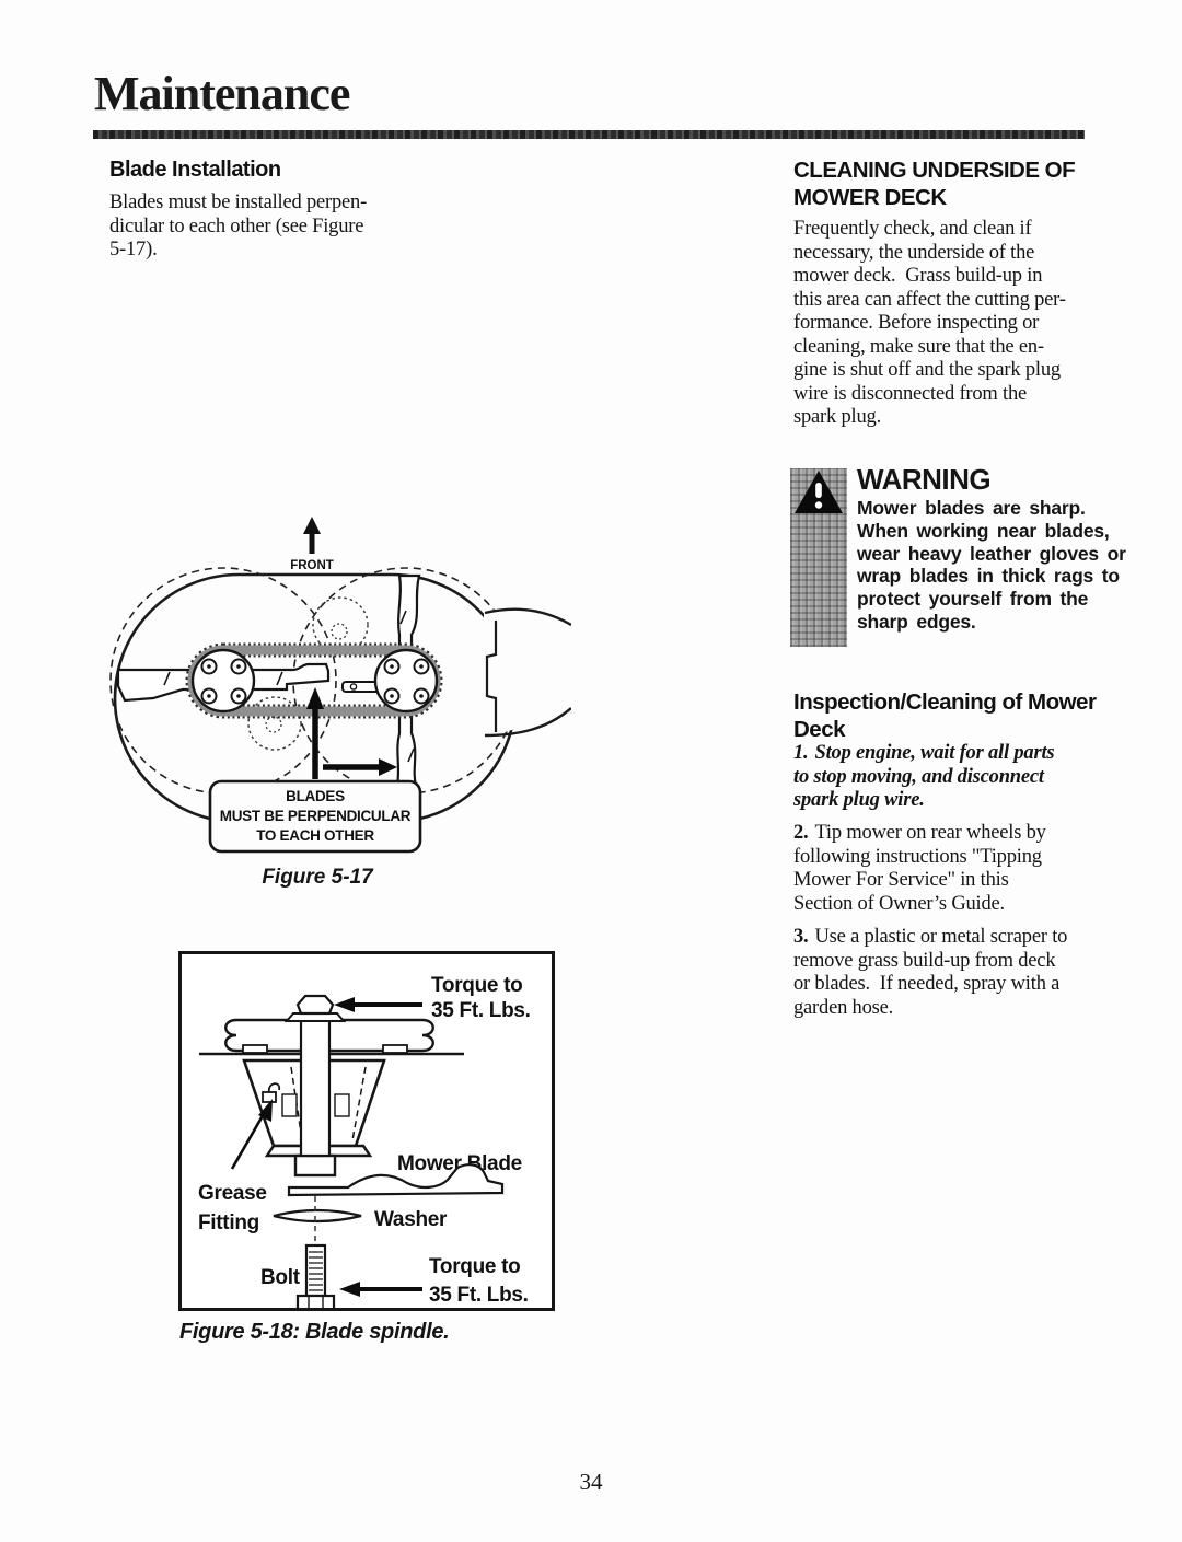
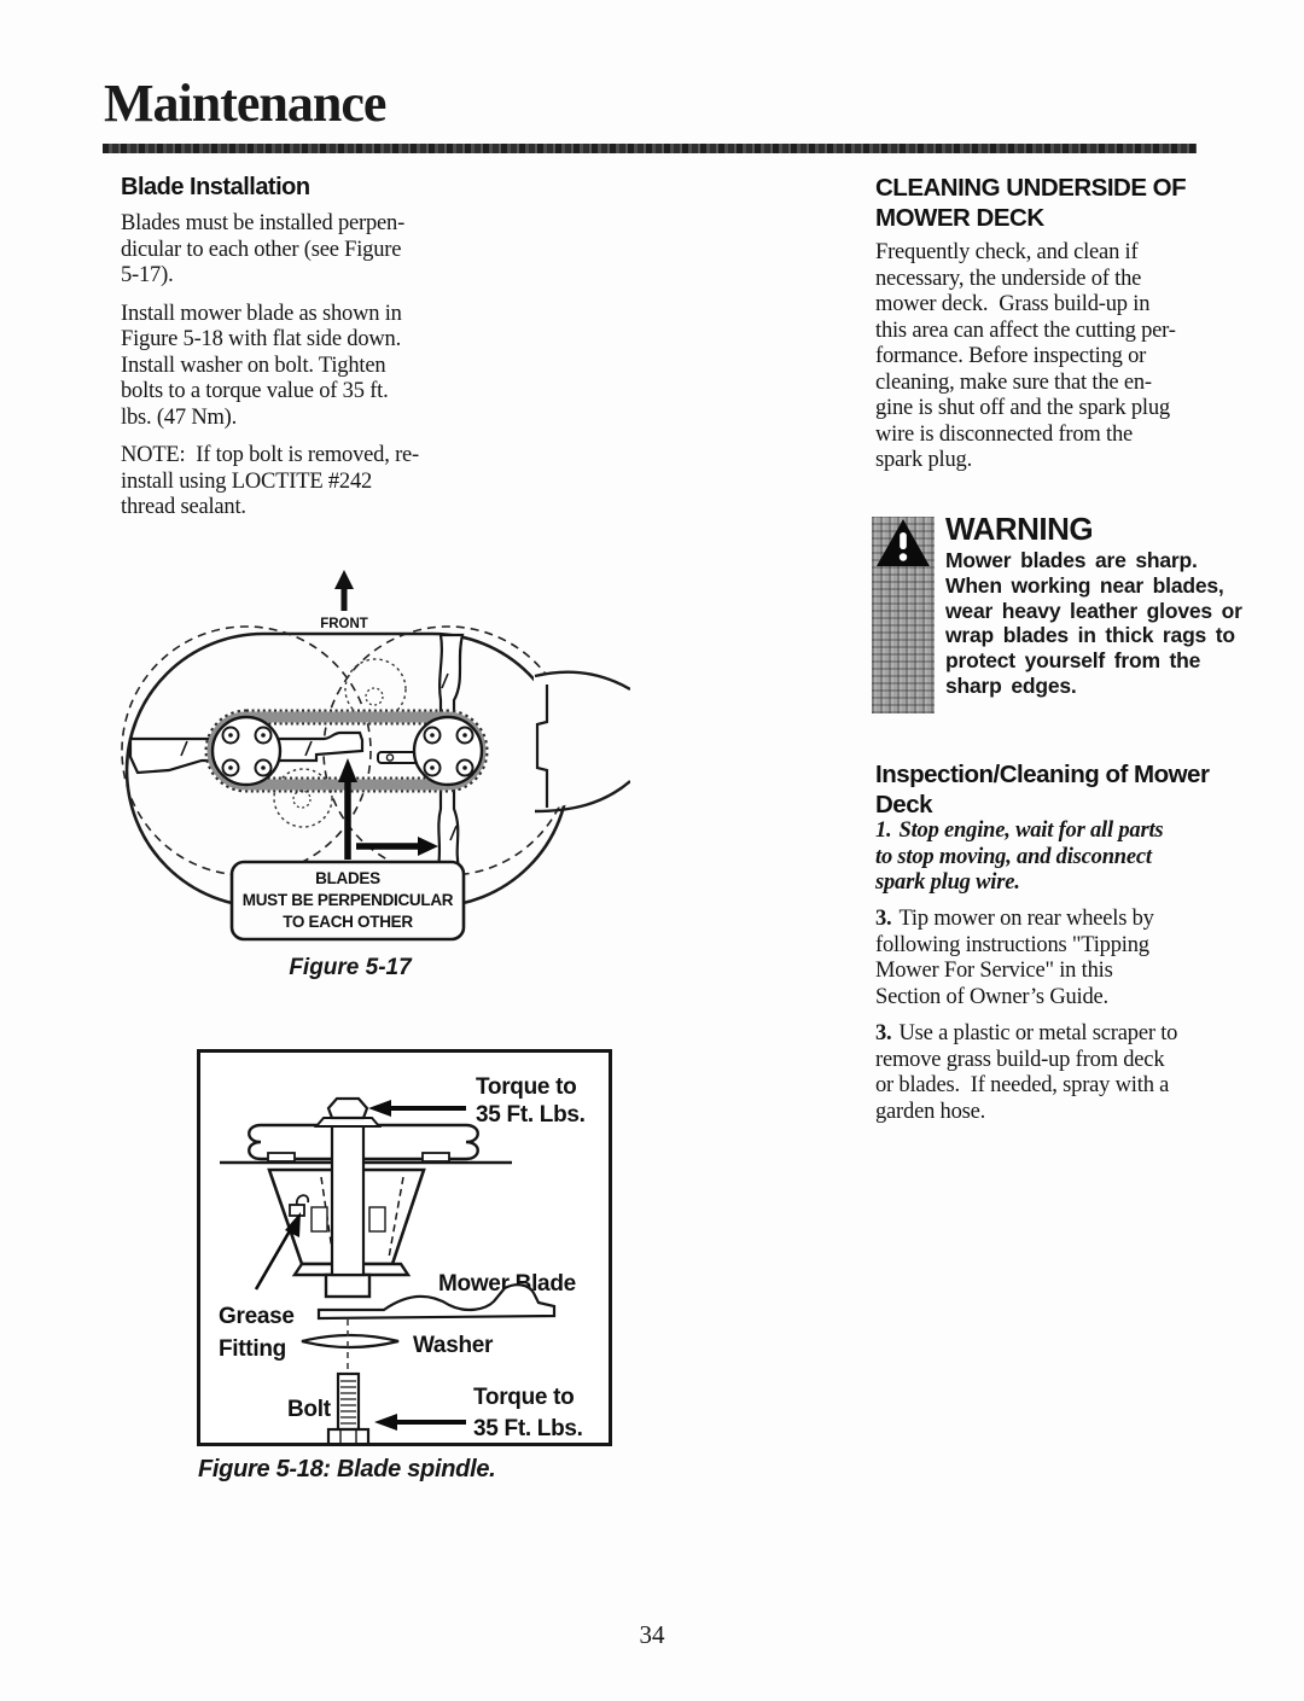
  Maintenance
  Blade Installation
  Blades must be installed perpen-
  dicular to each other (see Figure
  5-17).
+ Install mower blade as shown in
+ Figure 5-18 with flat side down.
+ Install washer on bolt. Tighten
+ bolts to a torque value of 35 ft.
+ lbs. (47 Nm).
+ NOTE: If top bolt is removed, re-
+ install using LOCTITE #242
+ thread sealant.
  FRONT
  BLADES
  MUST BE PERPENDICULAR
  TO EACH OTHER
  Figure 5-17
  Torque to
  35 Ft. Lbs.
  Grease
  Fitting
  Mower Blade
  Washer
  Bolt
  Torque to
  35 Ft. Lbs.
  Figure 5-18: Blade spindle.
  CLEANING UNDERSIDE OF
  MOWER DECK
  Frequently check, and clean if
  necessary, the underside of the
  mower deck. Grass build-up in
  this area can affect the cutting per-
  formance. Before inspecting or
  cleaning, make sure that the en-
  gine is shut off and the spark plug
  wire is disconnected from the
  spark plug.
  WARNING
  Mower blades are sharp.
  When working near blades,
  wear heavy leather gloves or
  wrap blades in thick rags to
  protect yourself from the
  sharp edges.
  Inspection/Cleaning of Mower
  Deck
  1. Stop engine, wait for all parts
  to stop moving, and disconnect
  spark plug wire.
- 2. Tip mower on rear wheels by
+ 3. Tip mower on rear wheels by
  following instructions "Tipping
  Mower For Service" in this
  Section of Owner’s Guide.
  3. Use a plastic or metal scraper to
  remove grass build-up from deck
  or blades. If needed, spray with a
  garden hose.
  34
